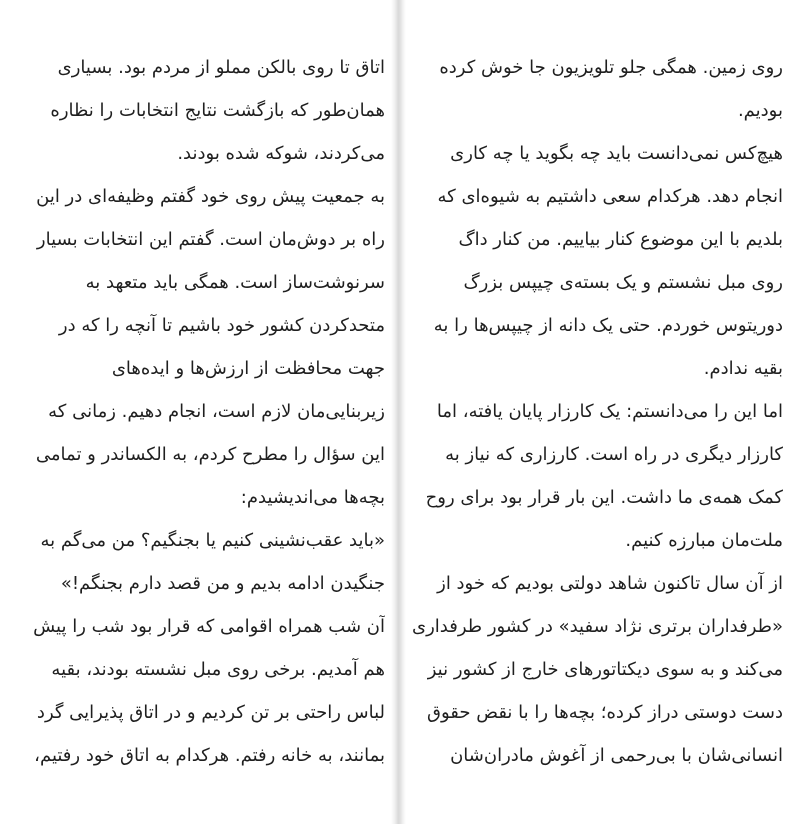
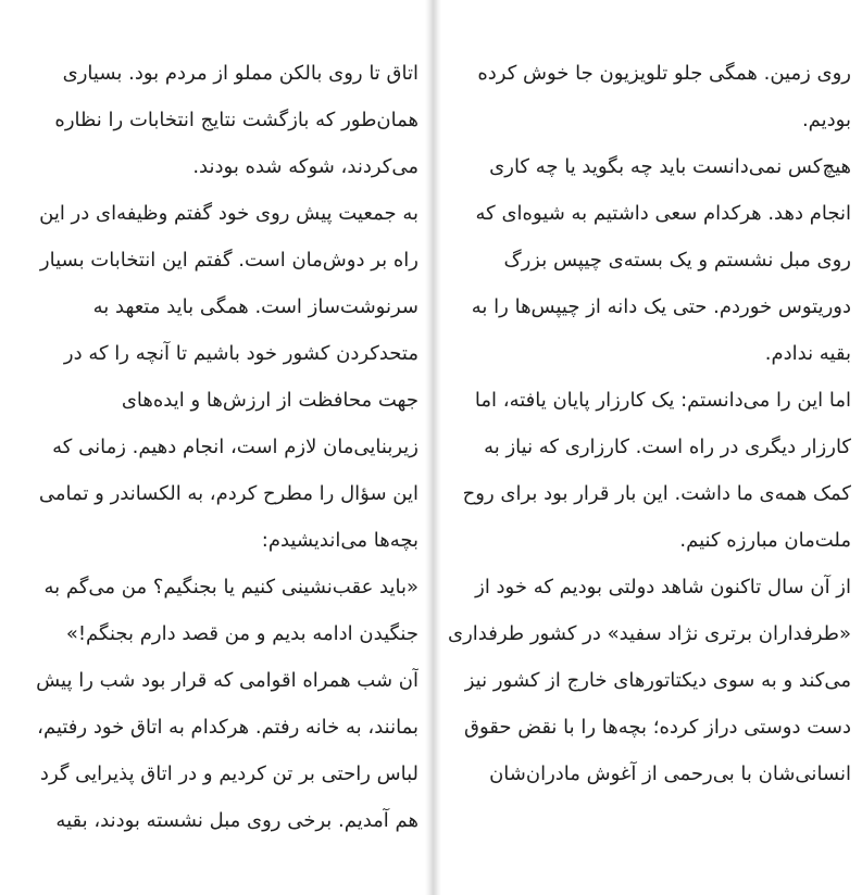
  اتاق تا روی بالکن مملو از مردم بود. بسیاری
  همان‌طور که بازگشت نتایج انتخابات را نظاره
  می‌کردند، شوکه شده بودند.
  به جمعیت پیش روی خود گفتم وظیفه‌ای در این
  راه بر دوش‌مان است. گفتم این انتخابات بسیار
  سرنوشت‌ساز است. همگی باید متعهد به
  متحدکردن کشور خود باشیم تا آنچه را که در
  جهت محافظت از ارزش‌ها و ایده‌های
  زیربنایی‌مان لازم است، انجام دهیم. زمانی که
  این سؤال را مطرح کردم، به الکساندر و تمامی
  بچه‌ها می‌اندیشیدم:
  «باید عقب‌نشینی کنیم یا بجنگیم؟ من می‌گم به
  جنگیدن ادامه بدیم و من قصد دارم بجنگم!»
  آن شب همراه اقوامی که قرار بود شب را پیش
- هم آمدیم. برخی روی مبل نشسته بودند، بقیه
+ بمانند، به خانه رفتم. هرکدام به اتاق خود رفتیم،
  لباس راحتی بر تن کردیم و در اتاق پذیرایی گرد
- بمانند، به خانه رفتم. هرکدام به اتاق خود رفتیم،
+ هم آمدیم. برخی روی مبل نشسته بودند، بقیه
  روی زمین. همگی جلو تلویزیون جا خوش کرده
  بودیم.
  هیچ‌کس نمی‌دانست باید چه بگوید یا چه کاری
  انجام دهد. هرکدام سعی داشتیم به شیوهای که
- بلدیم با این موضوع کنار بیاییم. من کنار داگ
  روی مبل نشستم و یک بسته‌ی چیپس بزرگ
  دوریتوس خوردم. حتی یک دانه از چیپس‌ها را به
  بقیه ندادم.
  اما این را می‌دانستم: یک کارزار پایان یافته، اما
  کارزار دیگری در راه است. کارزاری که نیاز به
  کمک همه‌ی ما داشت. این بار قرار بود برای روح
  ملت‌مان مبارزه کنیم.
  از آن سال تاکنون شاهد دولتی بودیم که خود از
  «طرفداران برتری نژاد سفید» در کشور طرفداری
  می‌کند و به سوی دیکتاتورهای خارج از کشور نیز
  دست دوستی دراز کرده؛ بچه‌ها را با نقض حقوق
  انسانی‌شان با بی‌رحمی از آغوش مادران‌شان
